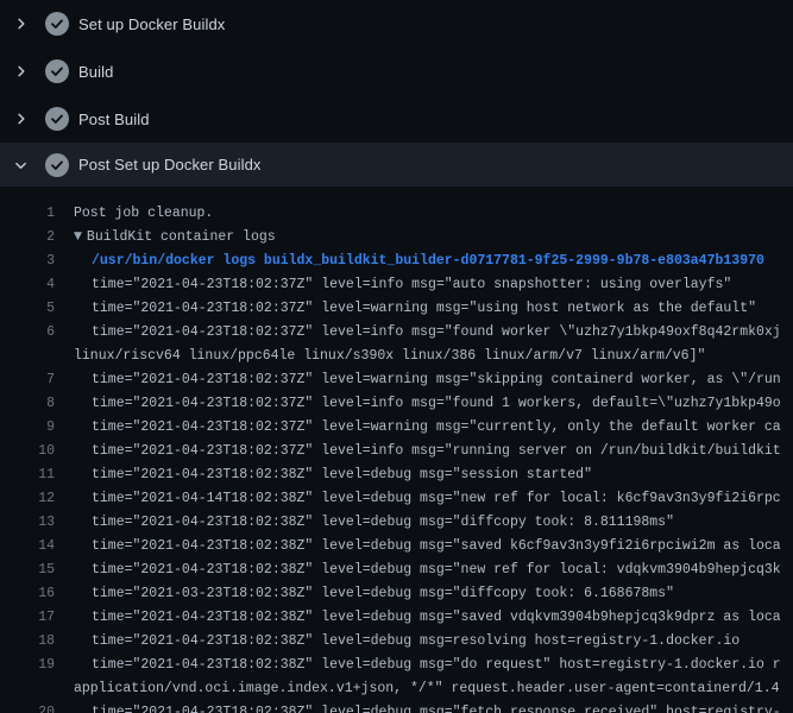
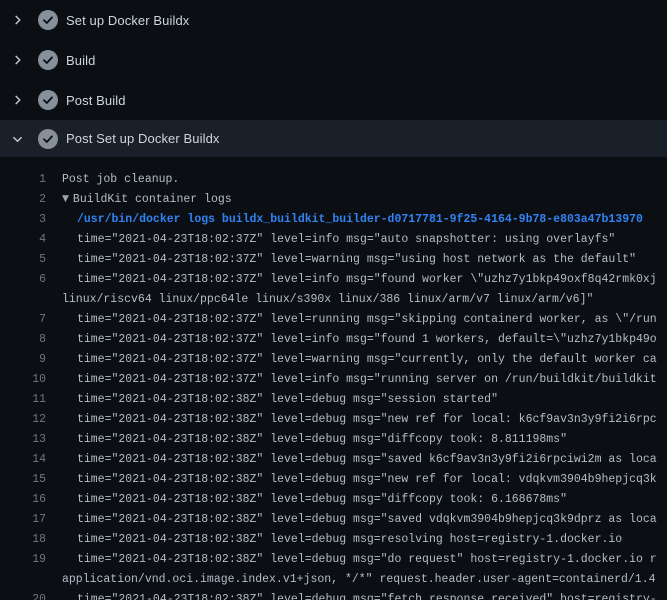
  Set up Docker Buildx
  Build
  Post Build
  Post Set up Docker Buildx
  1
  Post job cleanup.
  2
  ▼ BuildKit container logs
  3
- /usr/bin/docker logs buildx_buildkit_builder-d0717781-9f25-2999-9b78-e803a47b13970
+ /usr/bin/docker logs buildx_buildkit_builder-d0717781-9f25-4164-9b78-e803a47b13970
  4
  time="2021-04-23T18:02:37Z" level=info msg="auto snapshotter: using overlayfs"
  5
  time="2021-04-23T18:02:37Z" level=warning msg="using host network as the default"
  6
  time="2021-04-23T18:02:37Z" level=info msg="found worker \"uzhz7y1bkp49oxf8q42rmk0xj
  linux/riscv64 linux/ppc64le linux/s390x linux/386 linux/arm/v7 linux/arm/v6]"
  7
- time="2021-04-23T18:02:37Z" level=warning msg="skipping containerd worker, as \"/run
+ time="2021-04-23T18:02:37Z" level=running msg="skipping containerd worker, as \"/run
  8
  time="2021-04-23T18:02:37Z" level=info msg="found 1 workers, default=\"uzhz7y1bkp49o
  9
  time="2021-04-23T18:02:37Z" level=warning msg="currently, only the default worker ca
  10
  time="2021-04-23T18:02:37Z" level=info msg="running server on /run/buildkit/buildkit
  11
  time="2021-04-23T18:02:38Z" level=debug msg="session started"
  12
- time="2021-04-14T18:02:38Z" level=debug msg="new ref for local: k6cf9av3n3y9fi2i6rpc
+ time="2021-04-23T18:02:38Z" level=debug msg="new ref for local: k6cf9av3n3y9fi2i6rpc
  13
  time="2021-04-23T18:02:38Z" level=debug msg="diffcopy took: 8.811198ms"
  14
  time="2021-04-23T18:02:38Z" level=debug msg="saved k6cf9av3n3y9fi2i6rpciwi2m as loca
  15
  time="2021-04-23T18:02:38Z" level=debug msg="new ref for local: vdqkvm3904b9hepjcq3k
  16
- time="2021-03-23T18:02:38Z" level=debug msg="diffcopy took: 6.168678ms"
+ time="2021-04-23T18:02:38Z" level=debug msg="diffcopy took: 6.168678ms"
  17
  time="2021-04-23T18:02:38Z" level=debug msg="saved vdqkvm3904b9hepjcq3k9dprz as loca
  18
  time="2021-04-23T18:02:38Z" level=debug msg=resolving host=registry-1.docker.io
  19
  time="2021-04-23T18:02:38Z" level=debug msg="do request" host=registry-1.docker.io r
  application/vnd.oci.image.index.v1+json, */*" request.header.user-agent=containerd/1.4
